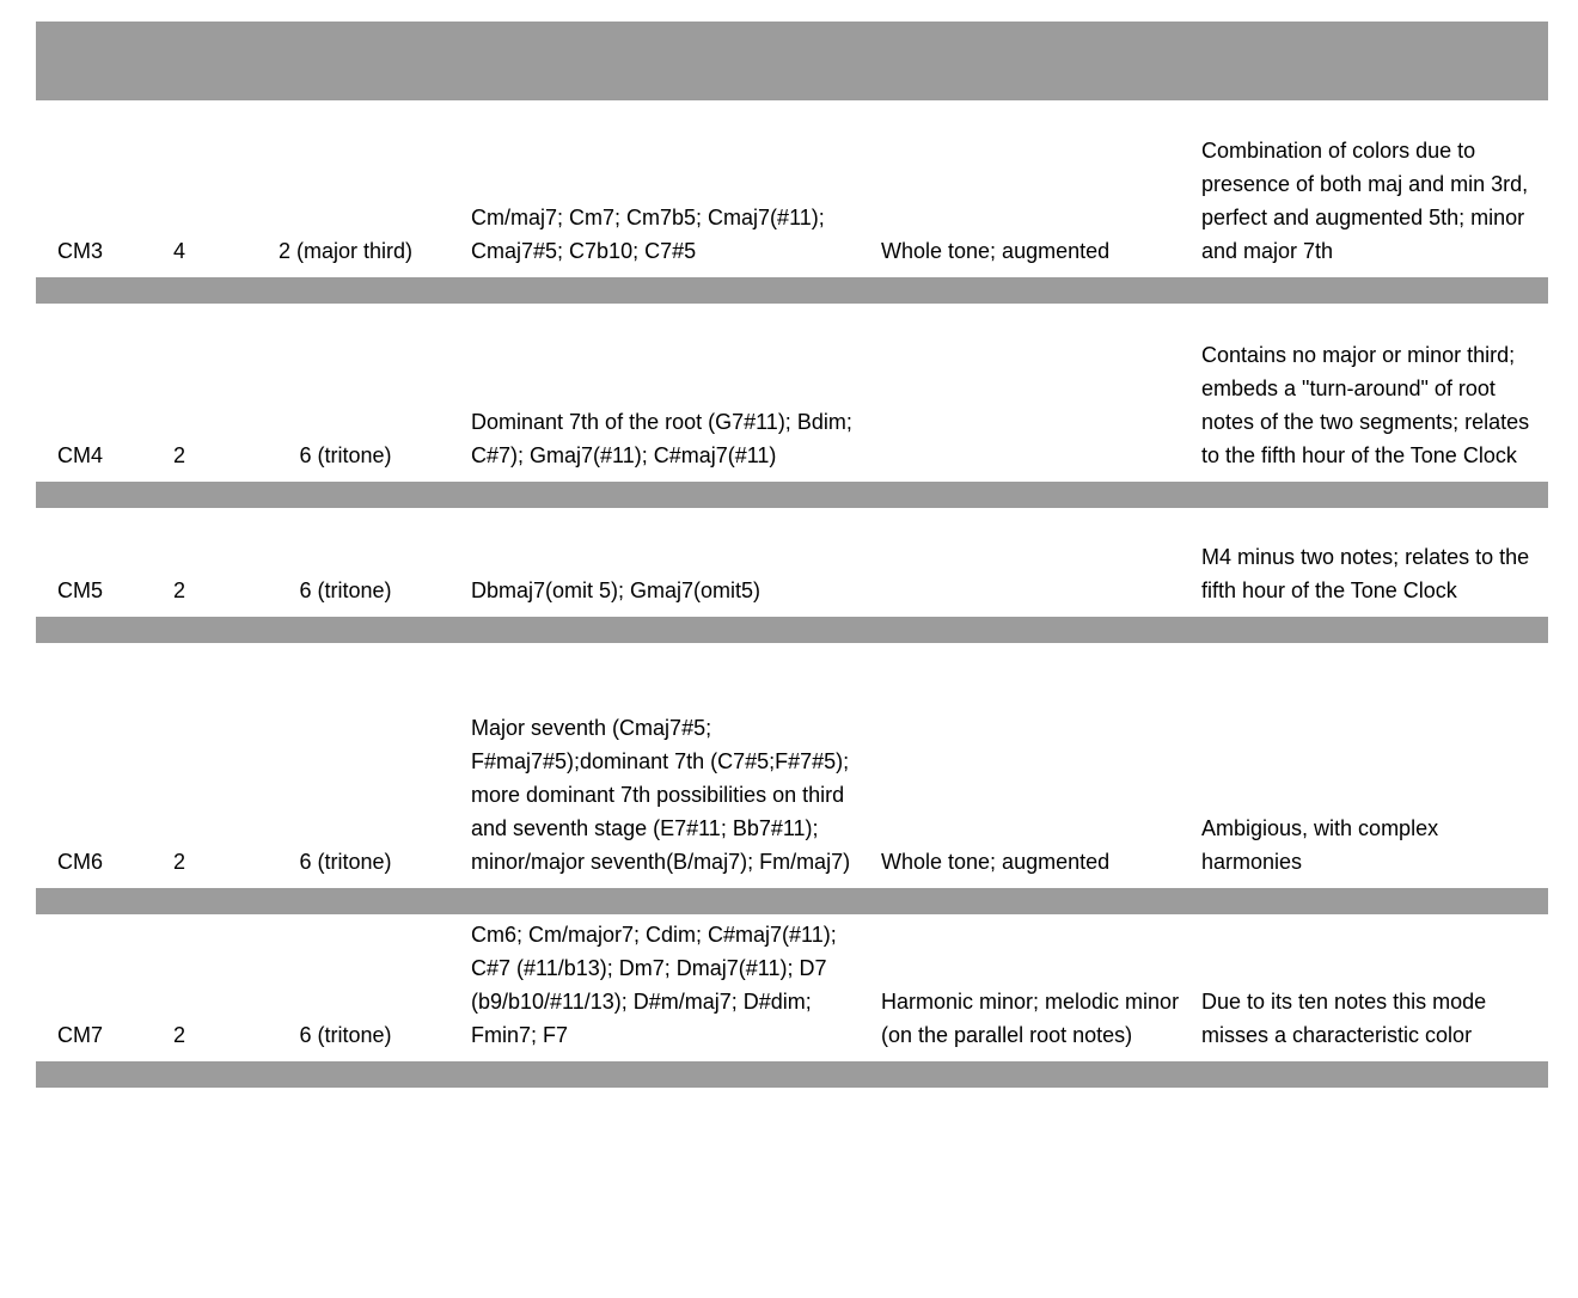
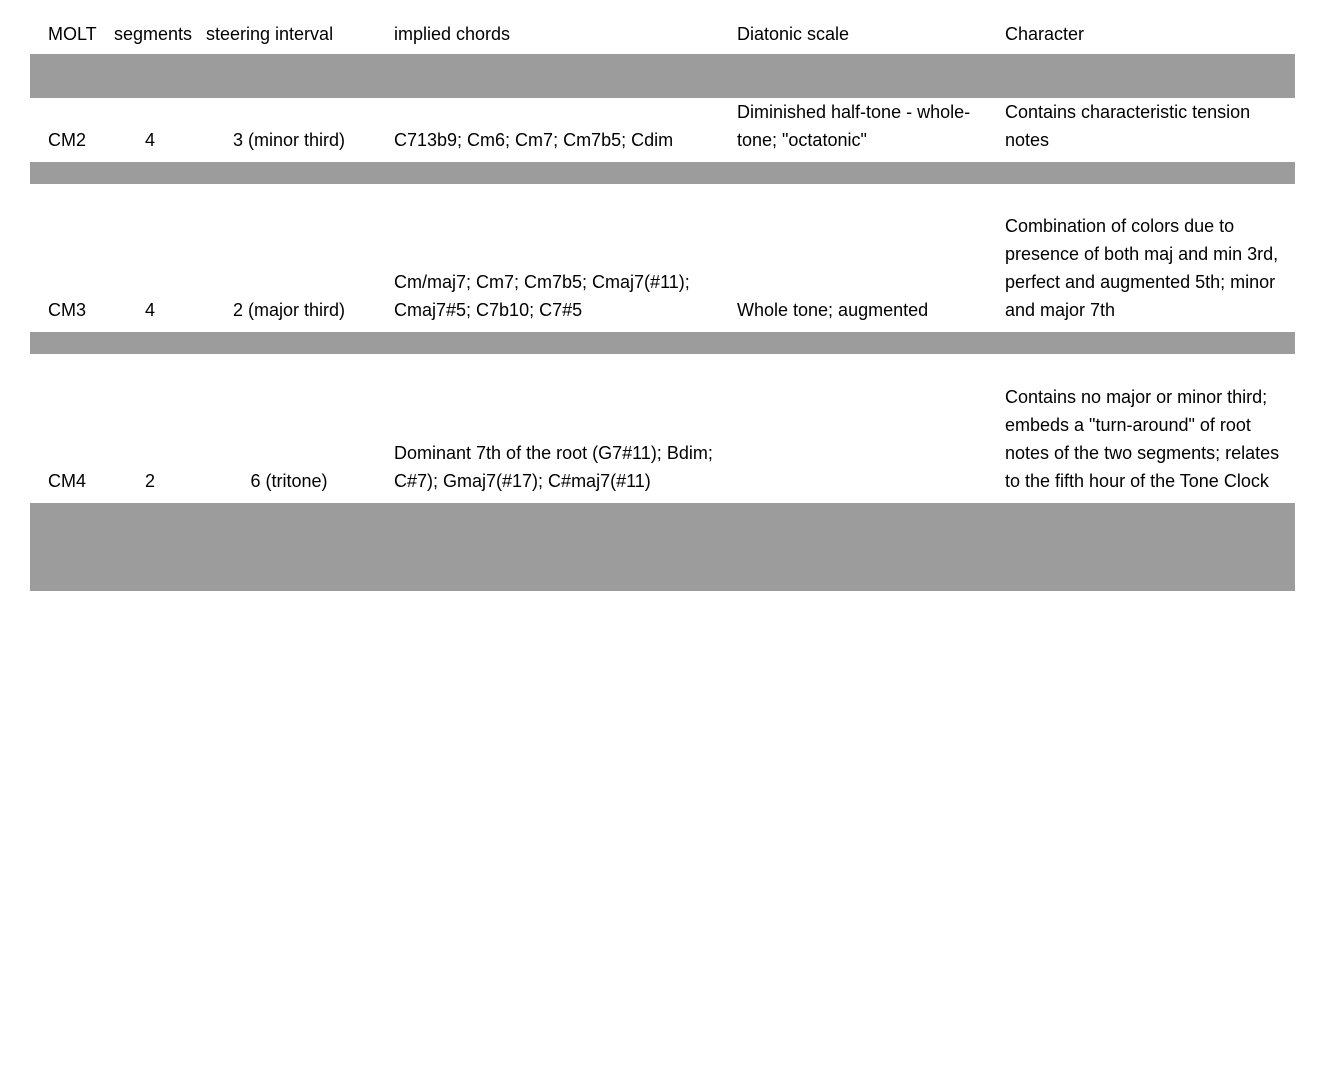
+ MOLT	segments	steering interval	implied chords	Diatonic scale	Character
+ CM2	4	3 (minor third)	C713b9; Cm6; Cm7; Cm7b5; Cdim	Diminished half-tone - whole-tone; "octatonic"	Contains characteristic tension notes
  CM3	4	2 (major third)	Cm/maj7; Cm7; Cm7b5; Cmaj7(#11); Cmaj7#5; C7b10; C7#5	Whole tone; augmented	Combination of colors due to presence of both maj and min 3rd, perfect and augmented 5th; minor and major 7th
- CM4	2	6 (tritone)	Dominant 7th of the root (G7#11); Bdim; C#7); Gmaj7(#11); C#maj7(#11)		Contains no major or minor third; embeds a "turn-around" of root notes of the two segments; relates to the fifth hour of the Tone Clock
+ CM4	2	6 (tritone)	Dominant 7th of the root (G7#11); Bdim; C#7); Gmaj7(#17); C#maj7(#11)		Contains no major or minor third; embeds a "turn-around" of root notes of the two segments; relates to the fifth hour of the Tone Clock
- CM5	2	6 (tritone)	Dbmaj7(omit 5); Gmaj7(omit5)		M4 minus two notes; relates to the fifth hour of the Tone Clock
- CM6	2	6 (tritone)	Major seventh (Cmaj7#5; F#maj7#5);dominant 7th (C7#5;F#7#5); more dominant 7th possibilities on third and seventh stage (E7#11; Bb7#11); minor/major seventh(B/maj7); Fm/maj7)	Whole tone; augmented	Ambigious, with complex harmonies
- CM7	2	6 (tritone)	Cm6; Cm/major7; Cdim; C#maj7(#11); C#7 (#11/b13); Dm7; Dmaj7(#11); D7 (b9/b10/#11/13); D#m/maj7; D#dim; Fmin7; F7	Harmonic minor; melodic minor (on the parallel root notes)	Due to its ten notes this mode misses a characteristic color
